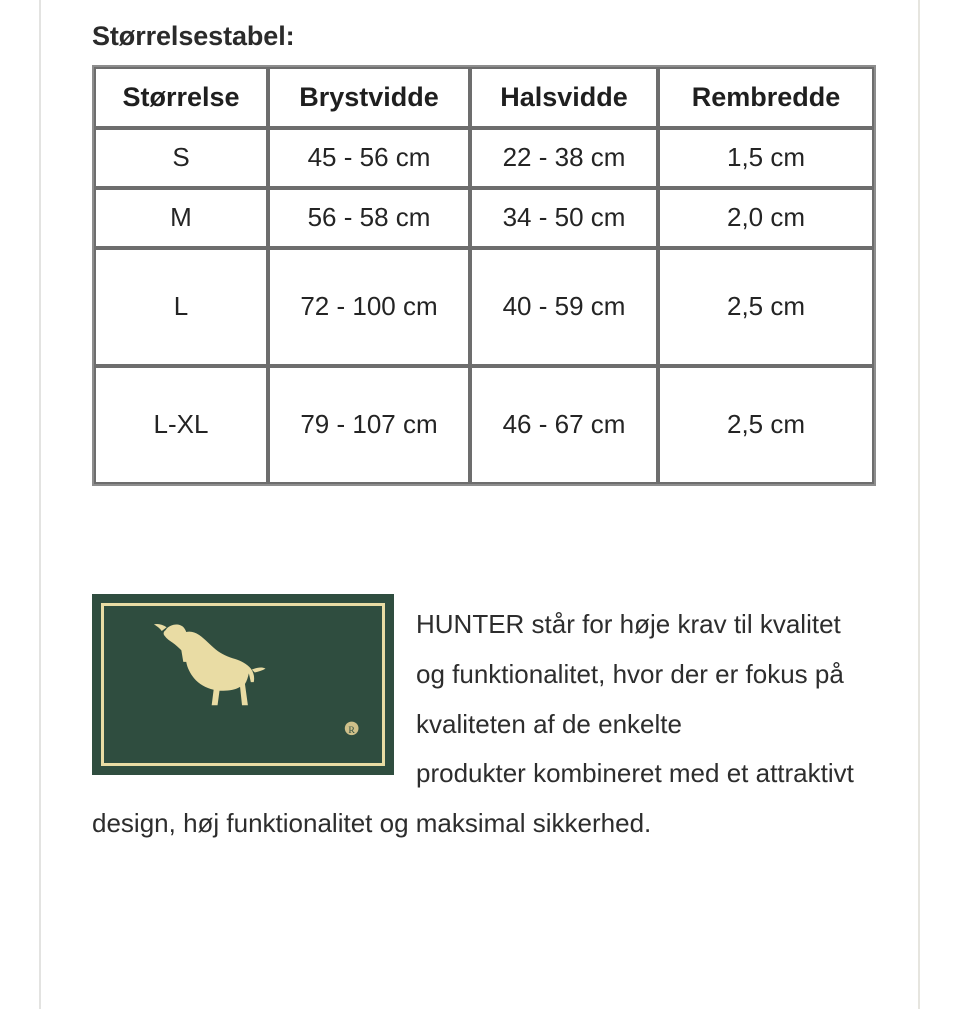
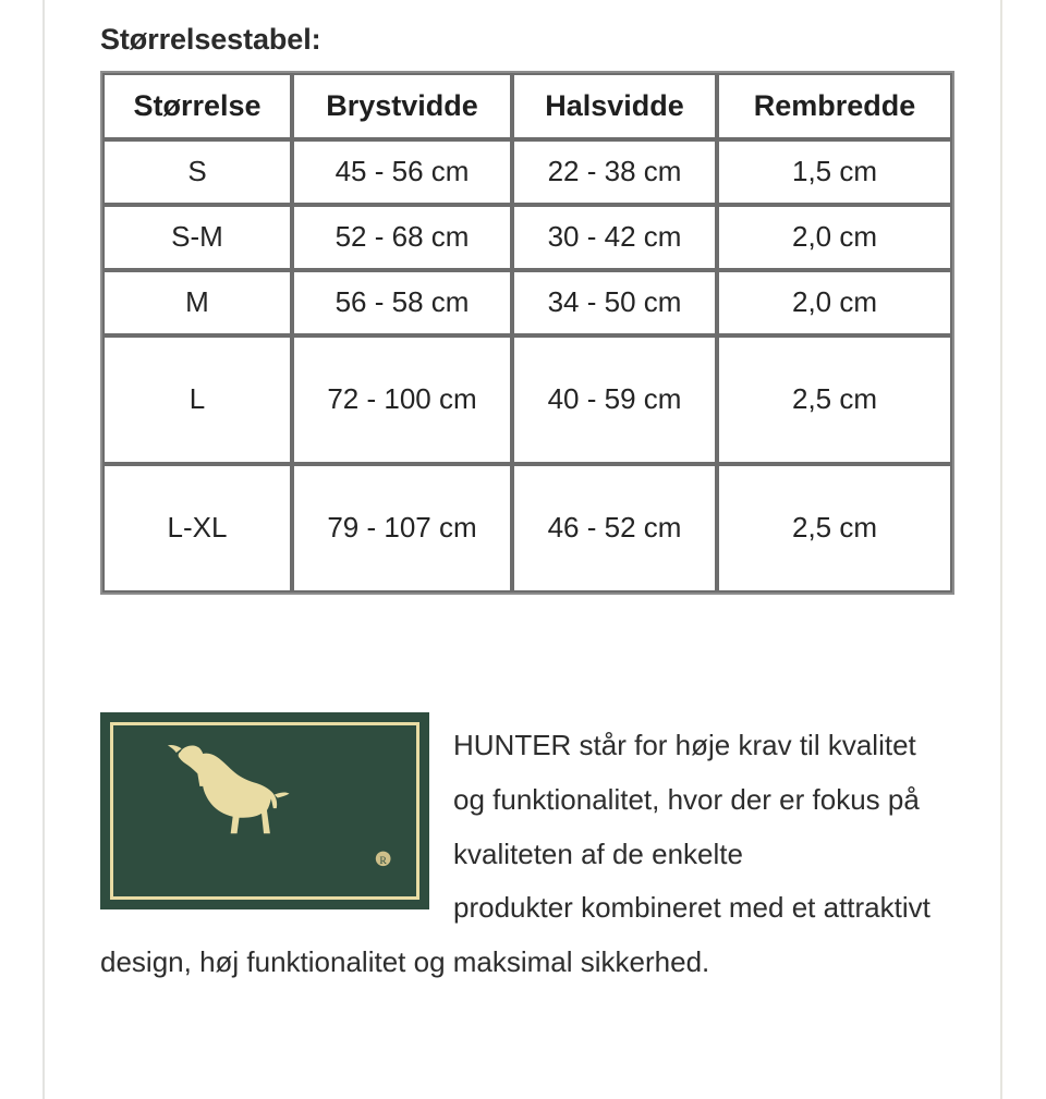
  Størrelsestabel:
  Størrelse	Brystvidde	Halsvidde	Rembredde
  S	45 - 56 cm	22 - 38 cm	1,5 cm
+ S-M	52 - 68 cm	30 - 42 cm	2,0 cm
  M	56 - 58 cm	34 - 50 cm	2,0 cm
  L	72 - 100 cm	40 - 59 cm	2,5 cm
- L-XL	79 - 107 cm	46 - 67 cm	2,5 cm
+ L-XL	79 - 107 cm	46 - 52 cm	2,5 cm
  R
  HUNTER står for høje krav til kvalitet og funktionalitet, hvor der er fokus på kvaliteten af de enkelte
  produkter kombineret med et attraktivt design, høj funktionalitet og maksimal sikkerhed.
